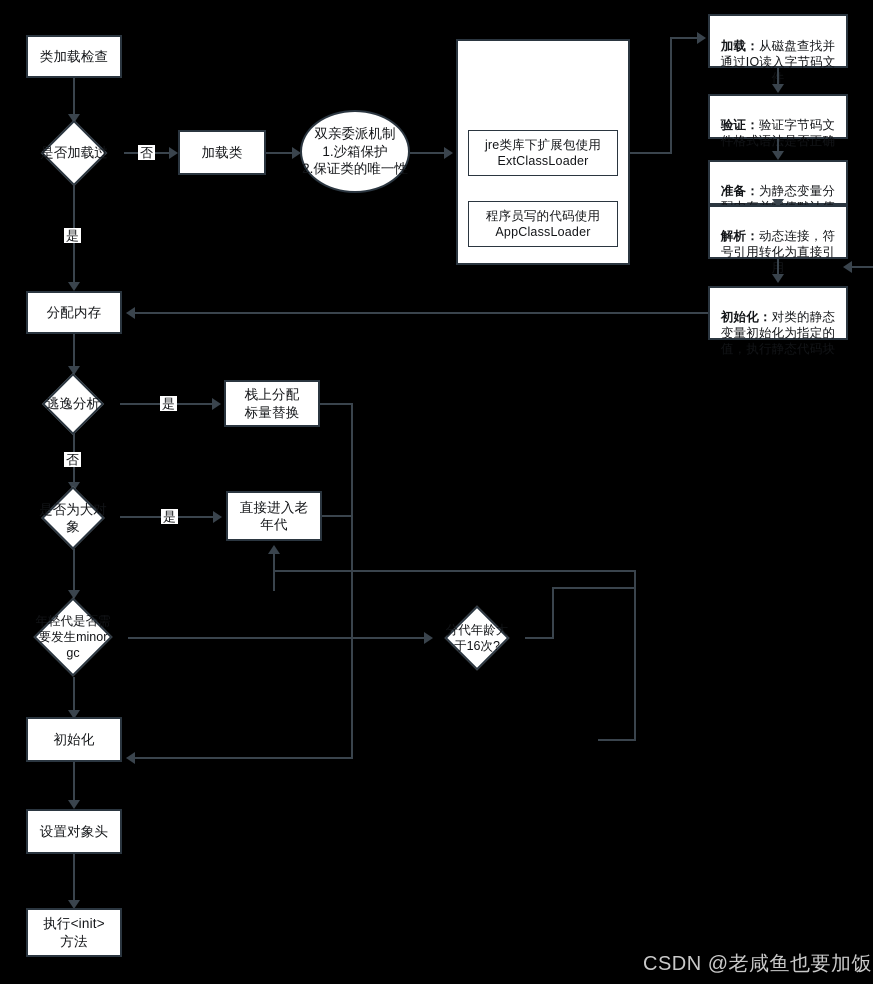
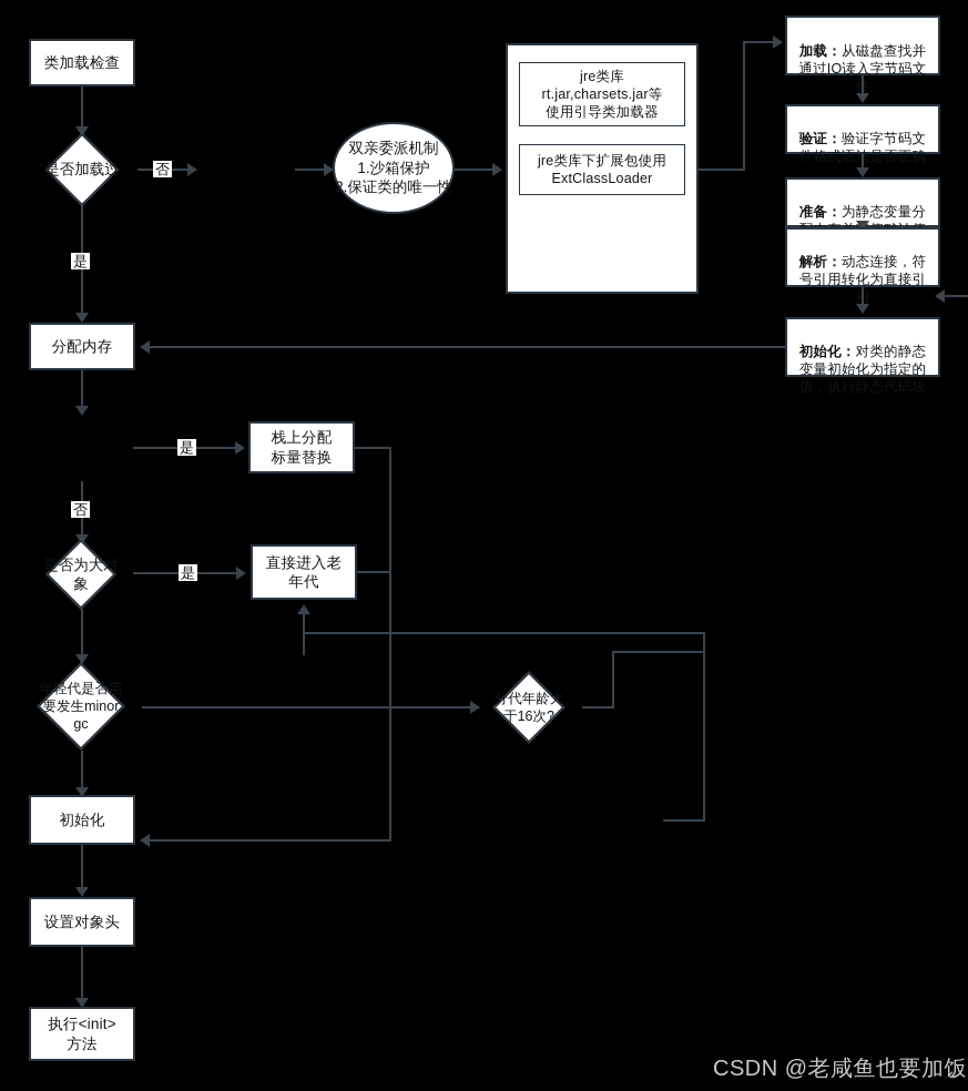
  类加载检查
  是否加载过
  否
- 加载类
  双亲委派机制
  1.沙箱保护
  2.保证类的唯一性
+ jre类库
+ rt.jar,charsets.jar等
+ 使用引导类加载器
  jre类库下扩展包使用
  ExtClassLoader
- 程序员写的代码使用
- AppClassLoader
  加载：从磁盘查找并通过IO读入字节码文
  验证：验证字节码文件格式语是否正确
  解析：动态连接，符号引用转化为直接引
  是
  分配内存
- 逃逸分析
  是
  栈上分配
  标量替换
  否
  是否为大对
  象
  是
  直接进入老
  年代
  年轻代是否需
  要发生minor
  gc
  分代年龄大
  于16次?
  初始化
  设置对象头
  执行<init>
  方法
  CSDN @老咸鱼也要加饭
